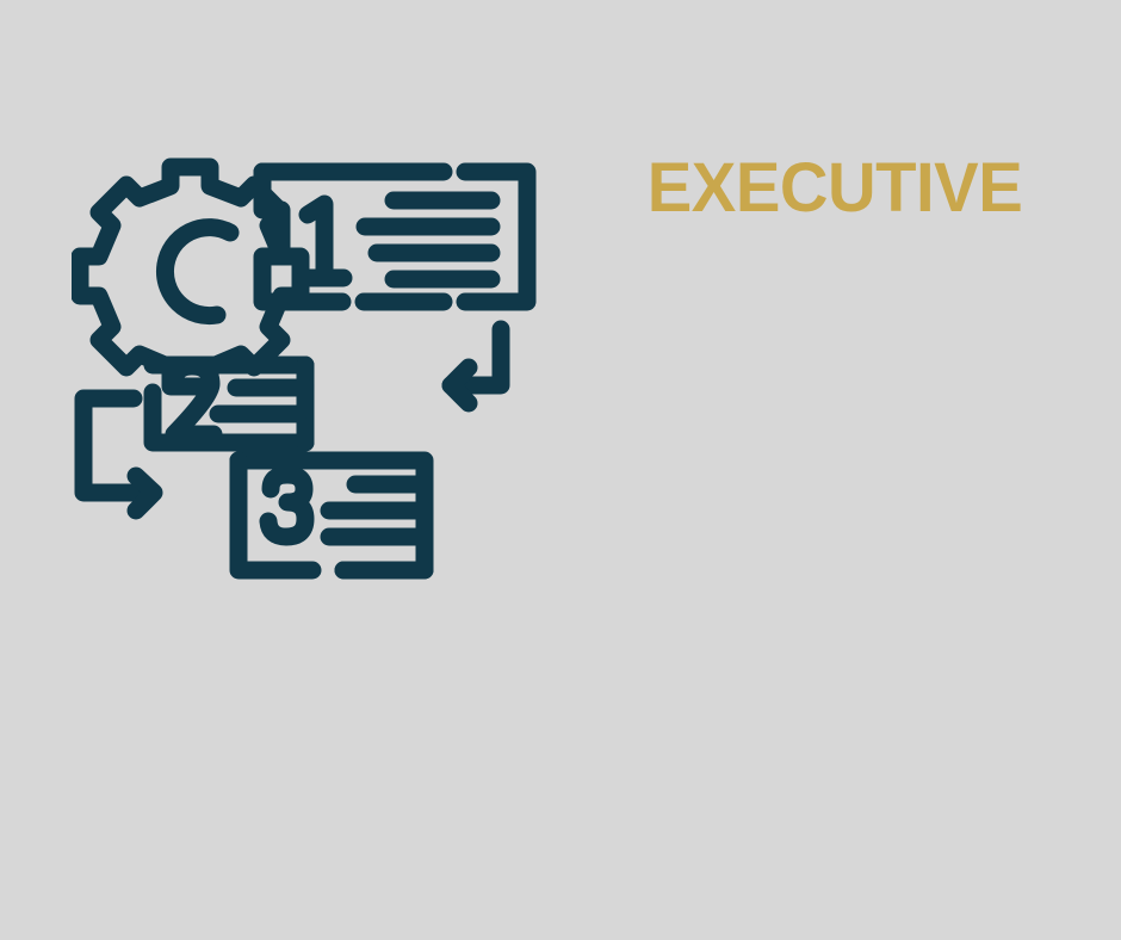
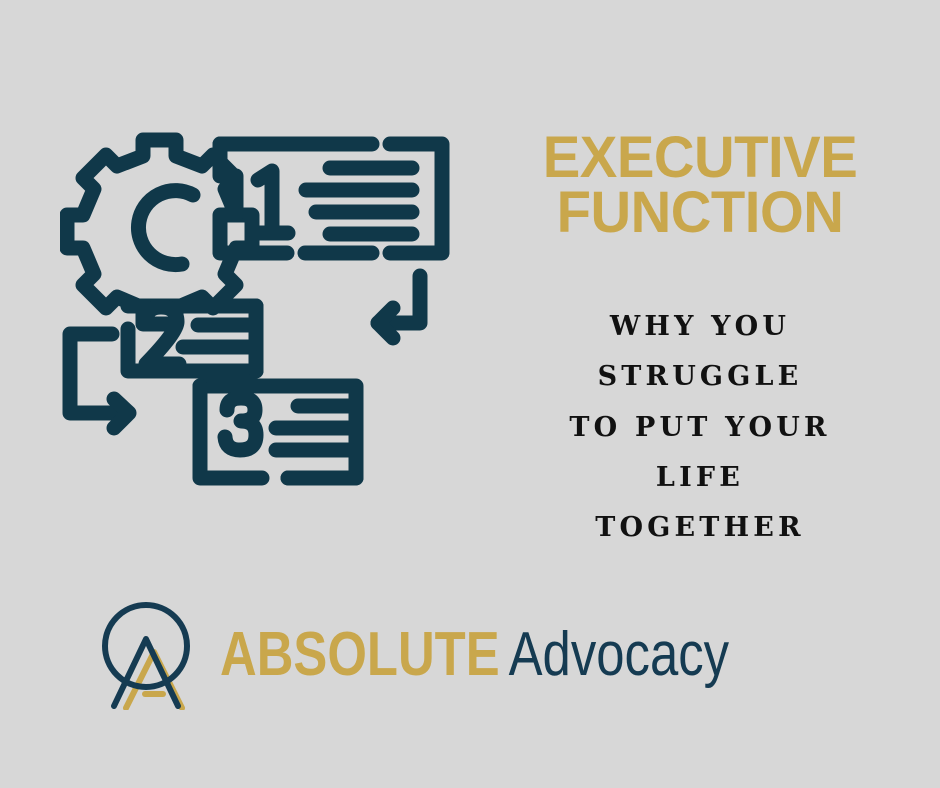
  EXECUTIVE
+ FUNCTION
+ WHY YOU
+ STRUGGLE
+ TO PUT YOUR
+ LIFE
+ TOGETHER
+ ABSOLUTE
+ Advocacy
